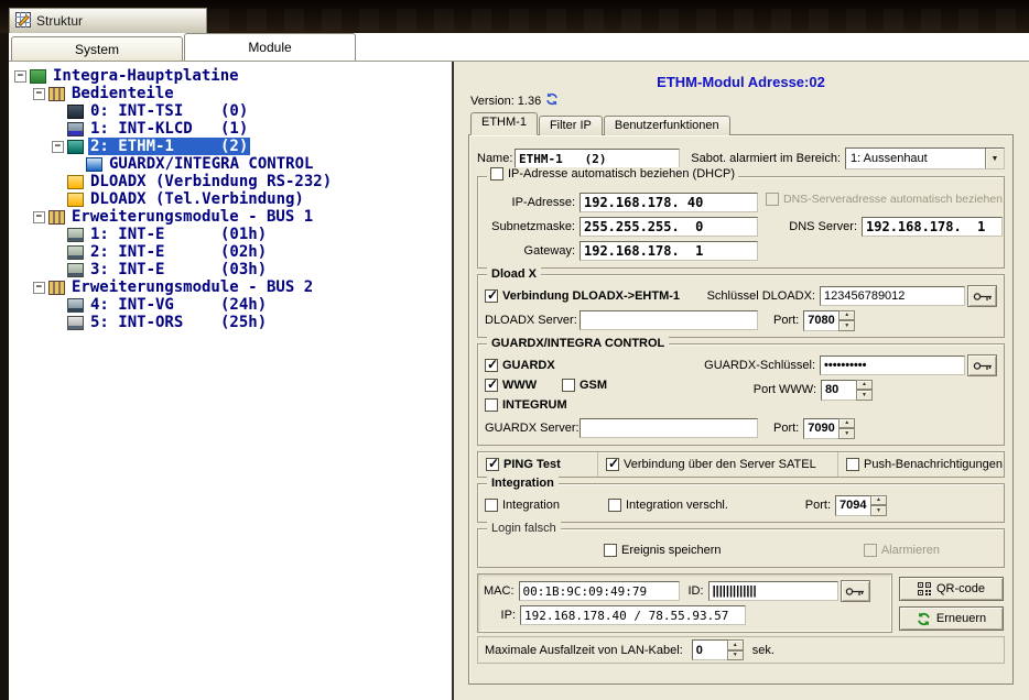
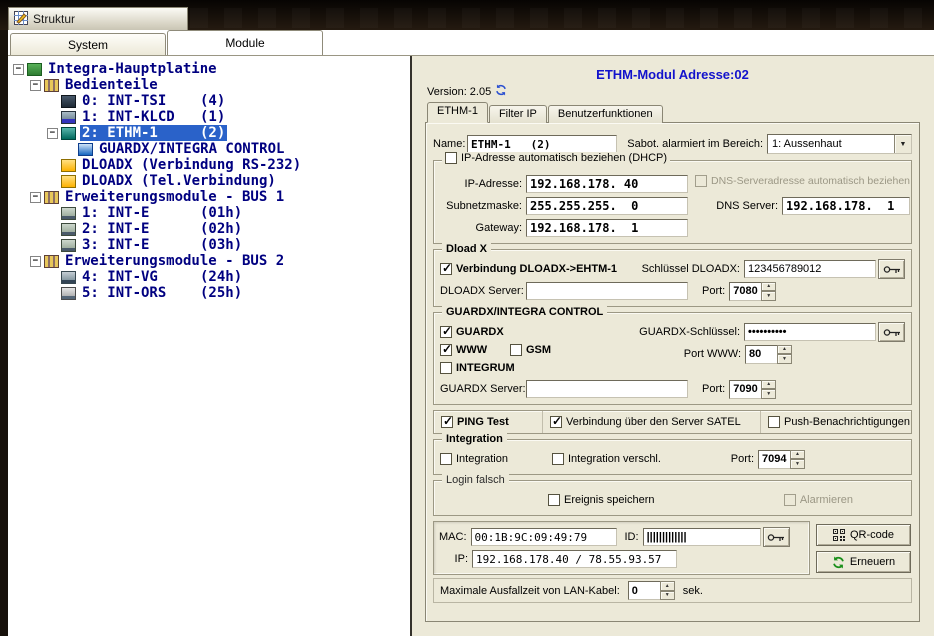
  Struktur
  System
  Module
  −
  Integra-Hauptplatine
  −
  Bedienteile
- 0: INT-TSI (0)
+ 0: INT-TSI (4)
  1: INT-KLCD (1)
  −
  2: ETHM-1 (2)
  GUARDX/INTEGRA CONTROL
  DLOADX (Verbindung RS-232)
  DLOADX (Tel.Verbindung)
  −
  Erweiterungsmodule - BUS 1
  1: INT-E (01h)
  2: INT-E (02h)
  3: INT-E (03h)
  −
  Erweiterungsmodule - BUS 2
  4: INT-VG (24h)
  5: INT-ORS (25h)
  ETHM-Modul Adresse:02
- Version: 1.36
+ Version: 2.05
  ETHM-1
  Filter IP
  Benutzerfunktionen
  Name:
  ETHM-1 (2)
  Sabot. alarmiert im Bereich:
  1: Aussenhaut
  IP-Adresse automatisch beziehen (DHCP)
  IP-Adresse:
  192.168.178. 40
  Subnetzmaske:
  255.255.255. 0
  Gateway:
  192.168.178. 1
  DNS-Serveradresse automatisch beziehen
  DNS Server:
  192.168.178. 1
  Dload X
  Verbindung DLOADX->EHTM-1
  Schlüssel DLOADX:
  123456789012
  DLOADX Server:
  Port:
  7080
  GUARDX/INTEGRA CONTROL
  GUARDX
  WWW
  GSM
  INTEGRUM
  GUARDX-Schlüssel:
  ••••••••••
  Port WWW:
  80
  GUARDX Server:
  Port:
  7090
  PING Test
  Verbindung über den Server SATEL
  Push-Benachrichtigungen
  Integration
  Integration
  Integration verschl.
  Port:
  7094
  Login falsch
  Ereignis speichern
  Alarmieren
  MAC:
  00:1B:9C:09:49:79
  ID:
  |||||||||||||
  IP:
  192.168.178.40 / 78.55.93.57
  QR-code
  Erneuern
  Maximale Ausfallzeit von LAN-Kabel:
  0
  sek.
